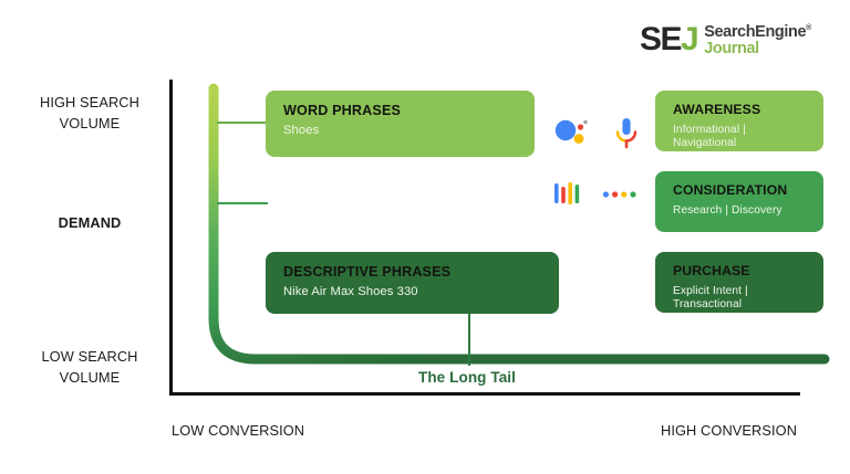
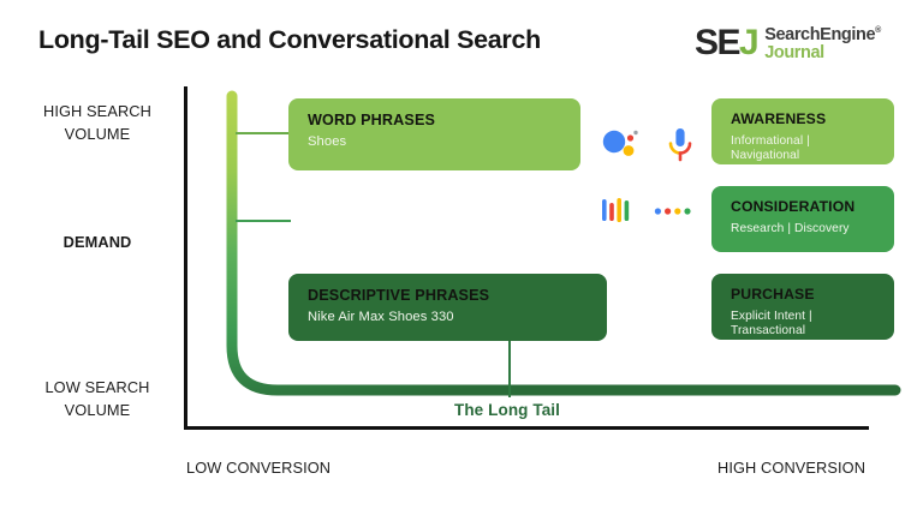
+ Long-Tail SEO and Conversational Search
  SEJ
  SearchEngine
  Journal
  HIGH SEARCH VOLUME
  DEMAND
  LOW SEARCH VOLUME
  LOW CONVERSION
  HIGH CONVERSION
  The Long Tail
  WORD PHRASES
  Shoes
  DESCRIPTIVE PHRASES
  Nike Air Max Shoes 330
  AWARENESS
  Informational | Navigational
  CONSIDERATION
  Research | Discovery
  PURCHASE
  Explicit Intent | Transactional
